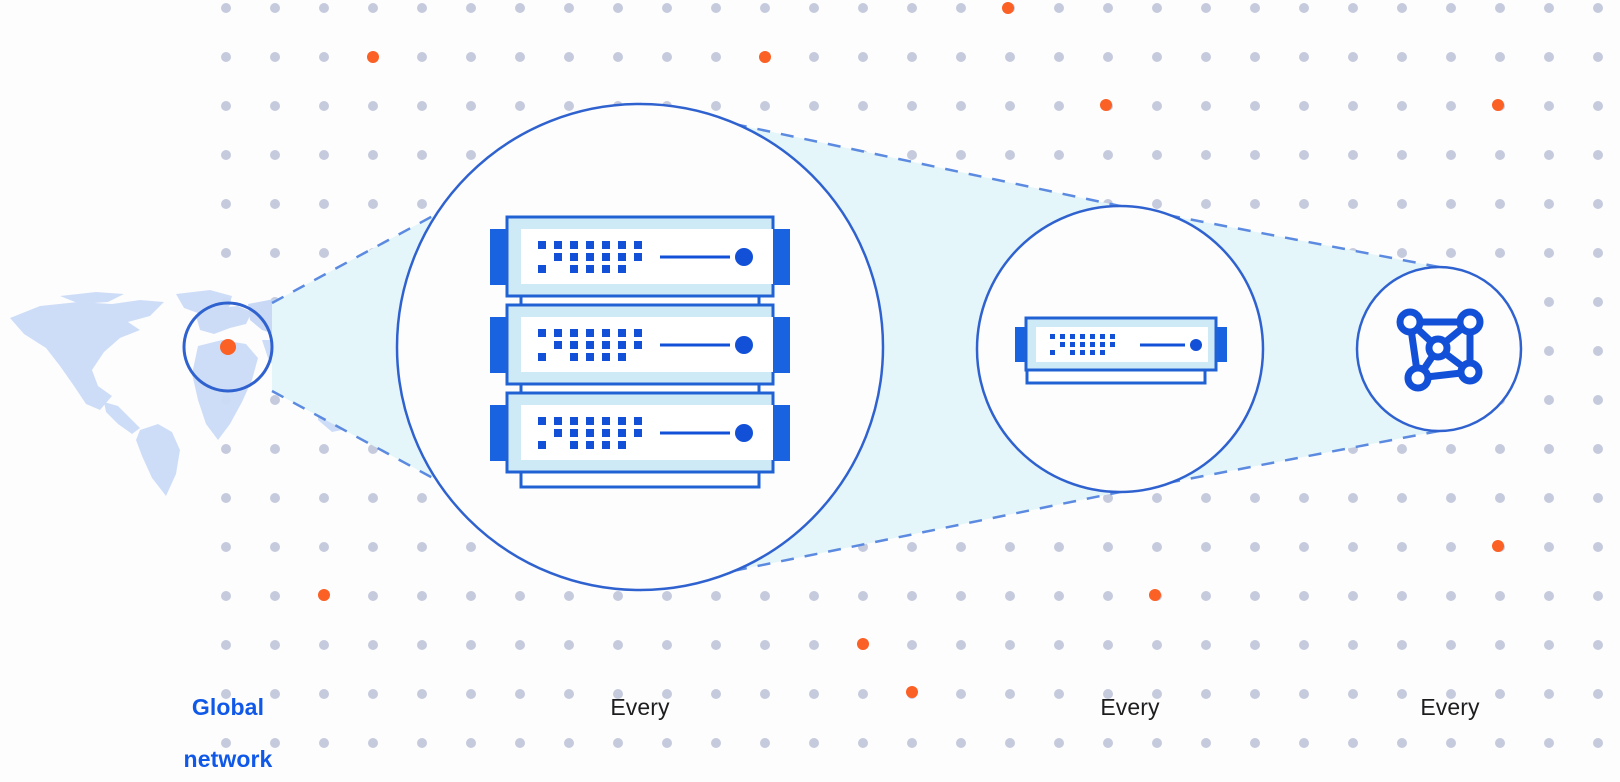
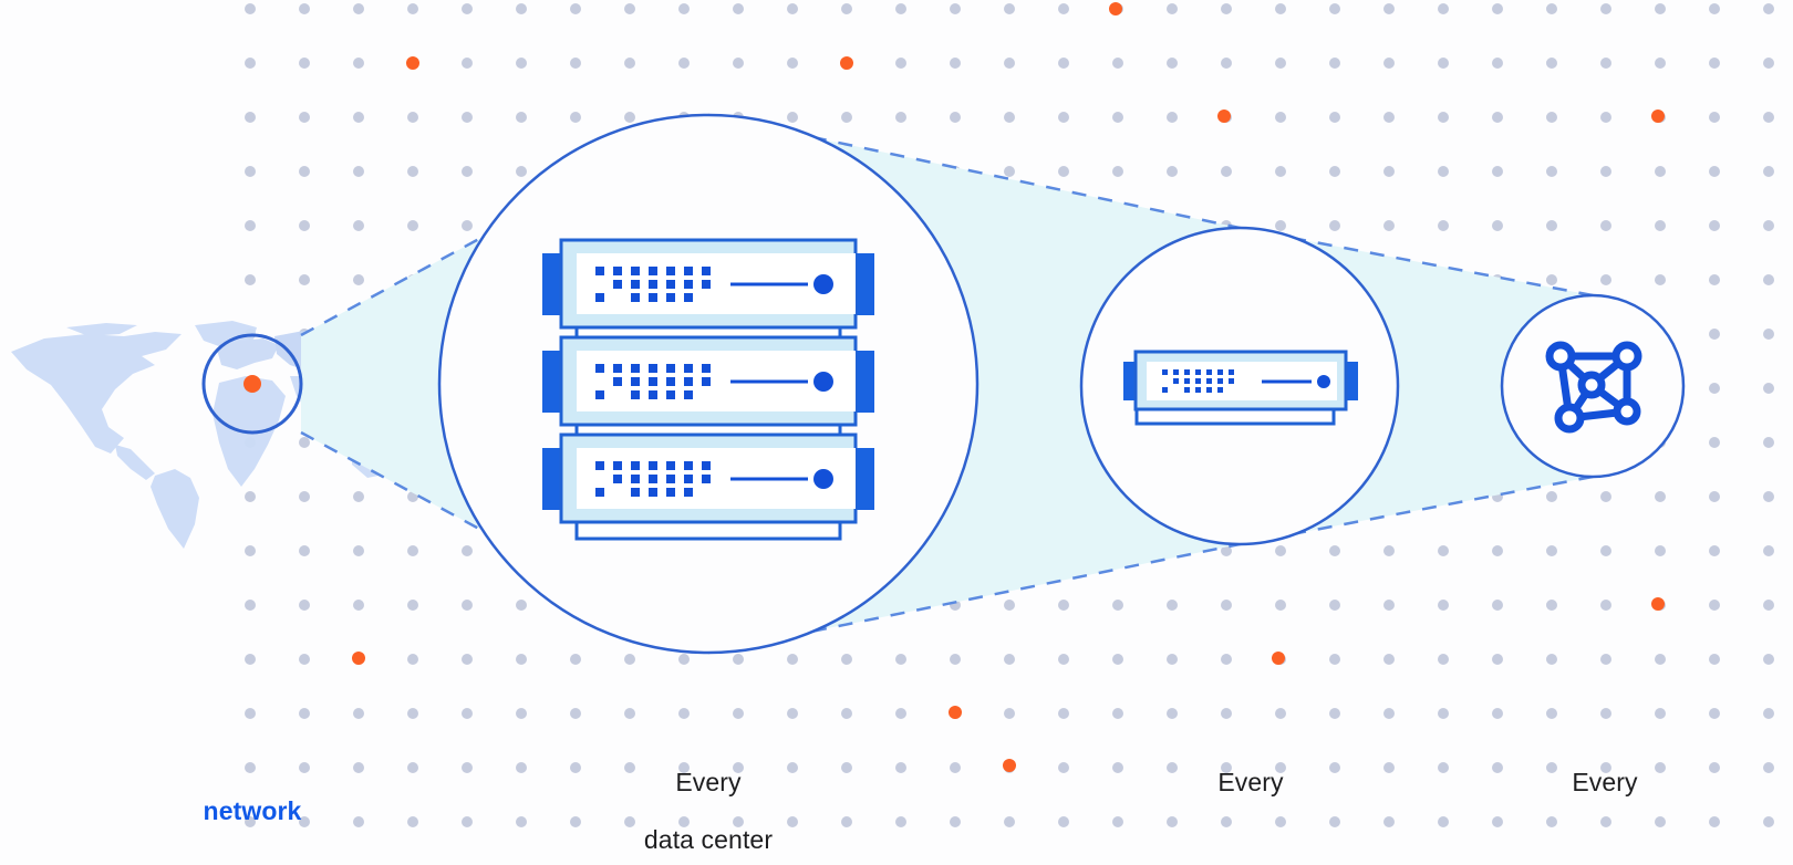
- Global
  network
  Every
+ data center
  Every
  Every
